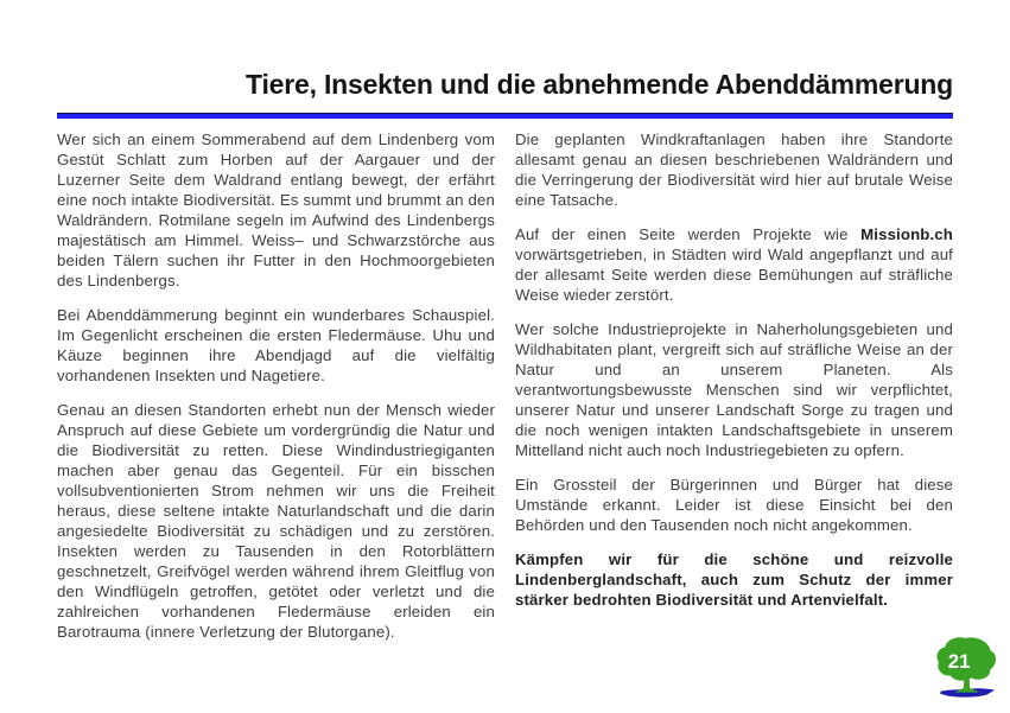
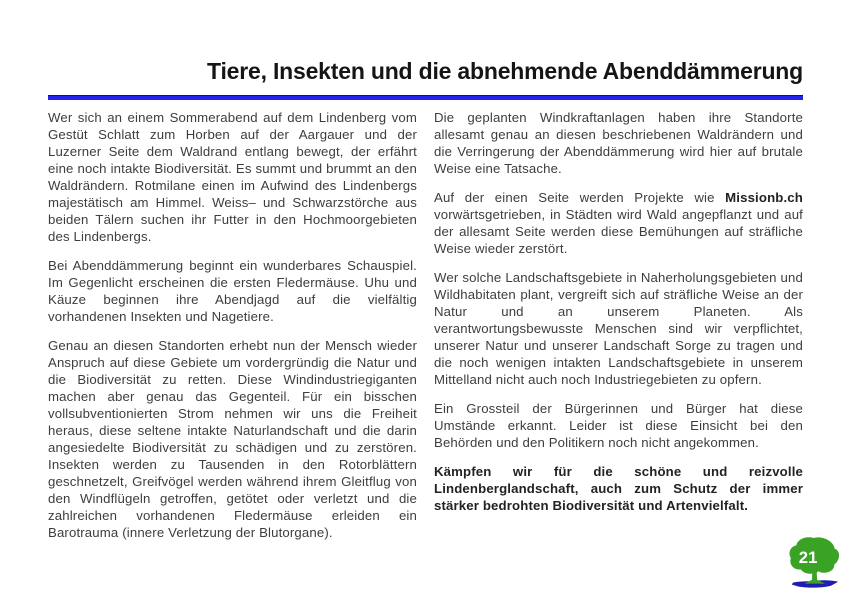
  Tiere, Insekten und die abnehmende Abenddämmerung
- Wer sich an einem Sommerabend auf dem Lindenberg vom Gestüt Schlatt zum Horben auf der Aargauer und der Luzerner Seite dem Waldrand entlang bewegt, der erfährt eine noch intakte Biodiversität. Es summt und brummt an den Waldrändern. Rotmilane segeln im Aufwind des Lindenbergs majestätisch am Himmel. Weiss– und Schwarzstörche aus beiden Tälern suchen ihr Futter in den Hochmoorgebieten des Lindenbergs.
+ Wer sich an einem Sommerabend auf dem Lindenberg vom Gestüt Schlatt zum Horben auf der Aargauer und der Luzerner Seite dem Waldrand entlang bewegt, der erfährt eine noch intakte Biodiversität. Es summt und brummt an den Waldrändern. Rotmilane einen im Aufwind des Lindenbergs majestätisch am Himmel. Weiss– und Schwarzstörche aus beiden Tälern suchen ihr Futter in den Hochmoorgebieten des Lindenbergs.
  Bei Abenddämmerung beginnt ein wunderbares Schauspiel. Im Gegenlicht erscheinen die ersten Fledermäuse. Uhu und Käuze beginnen ihre Abendjagd auf die vielfältig vorhandenen Insekten und Nagetiere.
  Genau an diesen Standorten erhebt nun der Mensch wieder Anspruch auf diese Gebiete um vordergründig die Natur und die Biodiversität zu retten. Diese Windindustriegiganten machen aber genau das Gegenteil. Für ein bisschen vollsubventionierten Strom nehmen wir uns die Freiheit heraus, diese seltene intakte Naturlandschaft und die darin angesiedelte Biodiversität zu schädigen und zu zerstören. Insekten werden zu Tausenden in den Rotorblättern geschnetzelt, Greifvögel werden während ihrem Gleitflug von den Windflügeln getroffen, getötet oder verletzt und die zahlreichen vorhandenen Fledermäuse erleiden ein Barotrauma (innere Verletzung der Blutorgane).
- Die geplanten Windkraftanlagen haben ihre Standorte allesamt genau an diesen beschriebenen Waldrändern und die Verringerung der Biodiversität wird hier auf brutale Weise eine Tatsache.
+ Die geplanten Windkraftanlagen haben ihre Standorte allesamt genau an diesen beschriebenen Waldrändern und die Verringerung der Abenddämmerung wird hier auf brutale Weise eine Tatsache.
  Auf der einen Seite werden Projekte wie Missionb.ch vorwärtsgetrieben, in Städten wird Wald angepflanzt und auf der allesamt Seite werden diese Bemühungen auf sträfliche Weise wieder zerstört.
- Wer solche Industrieprojekte in Naherholungsgebieten und Wildhabitaten plant, vergreift sich auf sträfliche Weise an der Natur und an unserem Planeten. Als verantwortungsbewusste Menschen sind wir verpflichtet, unserer Natur und unserer Landschaft Sorge zu tragen und die noch wenigen intakten Landschaftsgebiete in unserem Mittelland nicht auch noch Industriegebieten zu opfern.
+ Wer solche Landschaftsgebiete in Naherholungsgebieten und Wildhabitaten plant, vergreift sich auf sträfliche Weise an der Natur und an unserem Planeten. Als verantwortungsbewusste Menschen sind wir verpflichtet, unserer Natur und unserer Landschaft Sorge zu tragen und die noch wenigen intakten Landschaftsgebiete in unserem Mittelland nicht auch noch Industriegebieten zu opfern.
- Ein Grossteil der Bürgerinnen und Bürger hat diese Umstände erkannt. Leider ist diese Einsicht bei den Behörden und den Tausenden noch nicht angekommen.
+ Ein Grossteil der Bürgerinnen und Bürger hat diese Umstände erkannt. Leider ist diese Einsicht bei den Behörden und den Politikern noch nicht angekommen.
  Kämpfen wir für die schöne und reizvolle Lindenberglandschaft, auch zum Schutz der immer stärker bedrohten Biodiversität und Artenvielfalt.
  21
